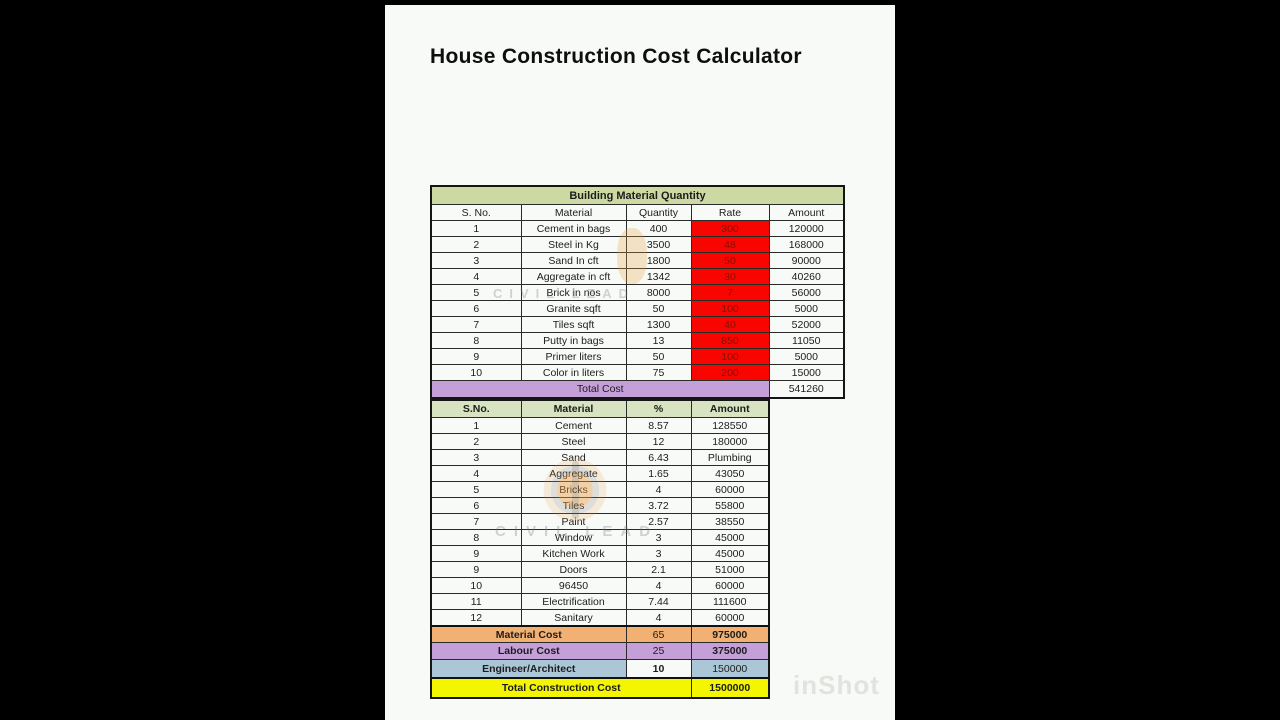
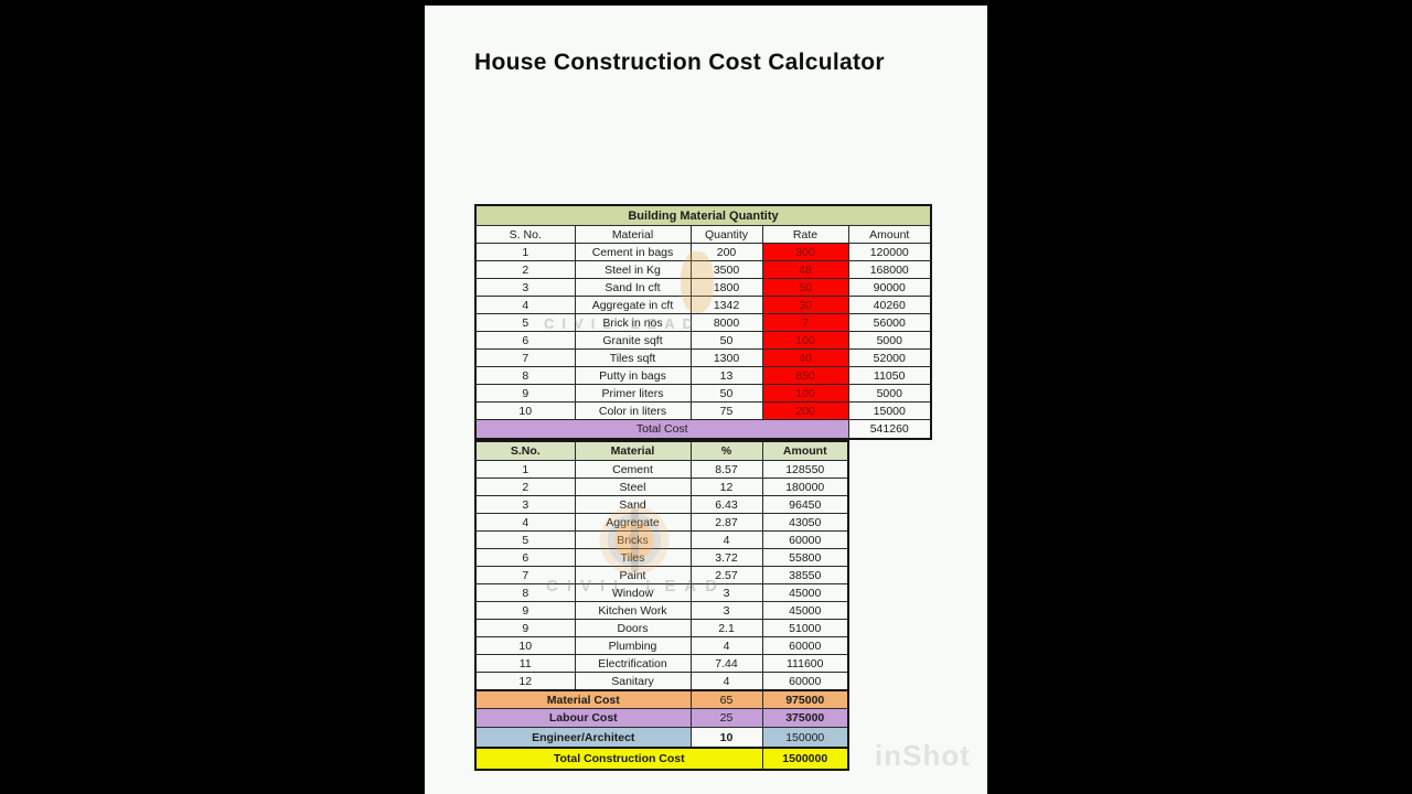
  House Construction Cost Calculator
  Building Material Quantity
  S. No.	Material	Quantity	Rate	Amount
- 1	Cement in bags	400	300	120000
+ 1	Cement in bags	200	300	120000
  2	Steel in Kg	3500	48	168000
  3	Sand In cft	1800	50	90000
  4	Aggregate in cft	1342	30	40260
  5	Brick in nos	8000	7	56000
  6	Granite sqft	50	100	5000
  7	Tiles sqft	1300	40	52000
  8	Putty in bags	13	850	11050
  9	Primer liters	50	100	5000
  10	Color in liters	75	200	15000
  Total Cost	541260
  S.No.	Material	%	Amount
  1	Cement	8.57	128550
  2	Steel	12	180000
- 3	Sand	6.43	Plumbing
+ 3	Sand	6.43	96450
- 4	Aggregate	1.65	43050
+ 4	Aggregate	2.87	43050
  5	Bricks	4	60000
  6	Tiles	3.72	55800
  7	Paint	2.57	38550
  8	Window	3	45000
  9	Kitchen Work	3	45000
  9	Doors	2.1	51000
- 10	96450	4	60000
+ 10	Plumbing	4	60000
  11	Electrification	7.44	111600
  12	Sanitary	4	60000
  Material Cost	65	975000
  Labour Cost	25	375000
  Engineer/Architect	10	150000
  Total Construction Cost	1500000
  CIVIL LEAD
  CIVIL LEAD
  inShot
